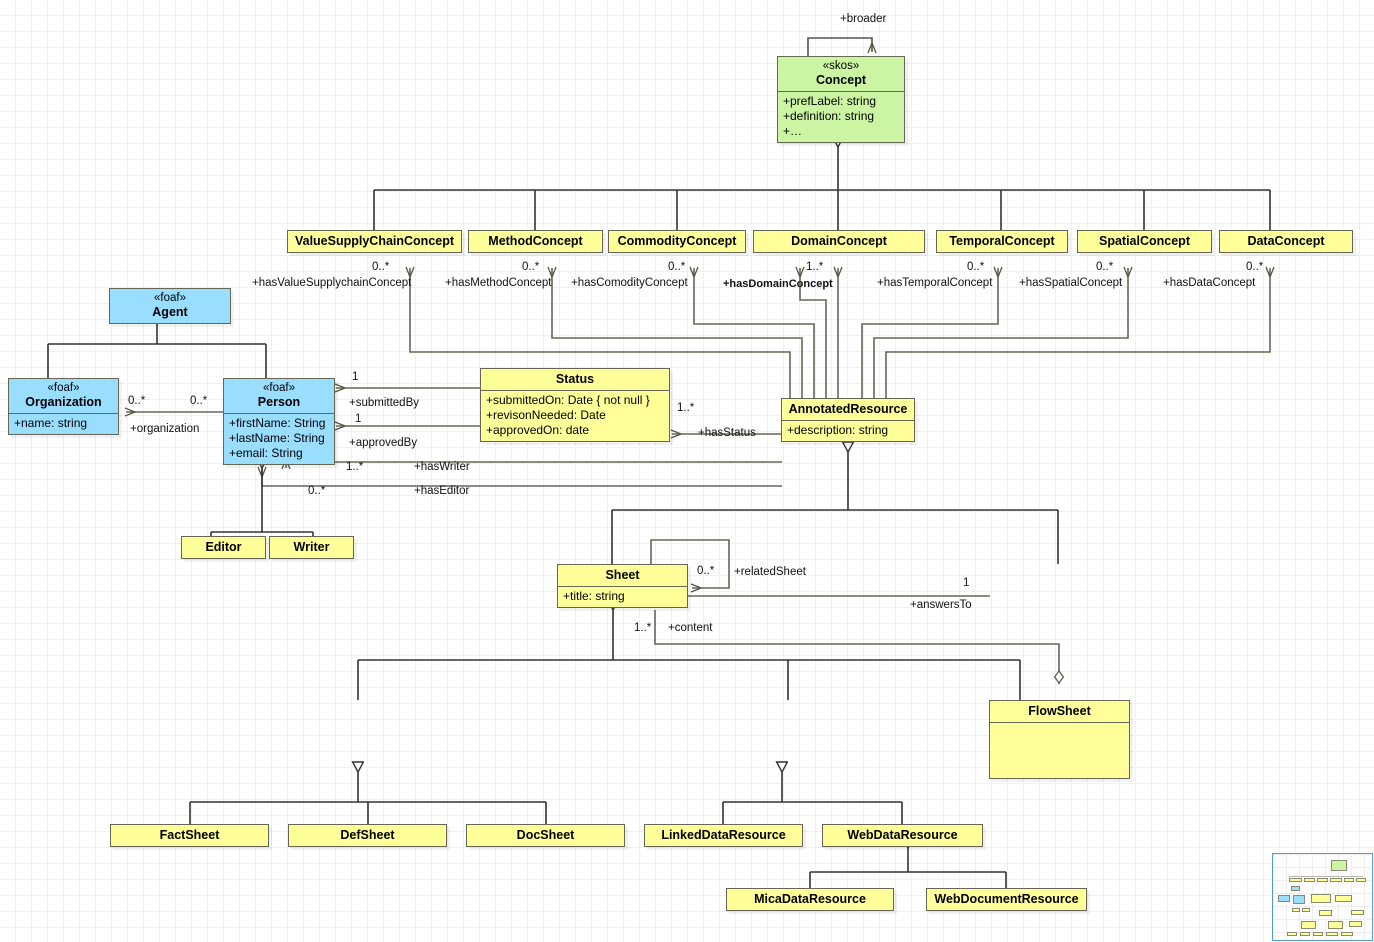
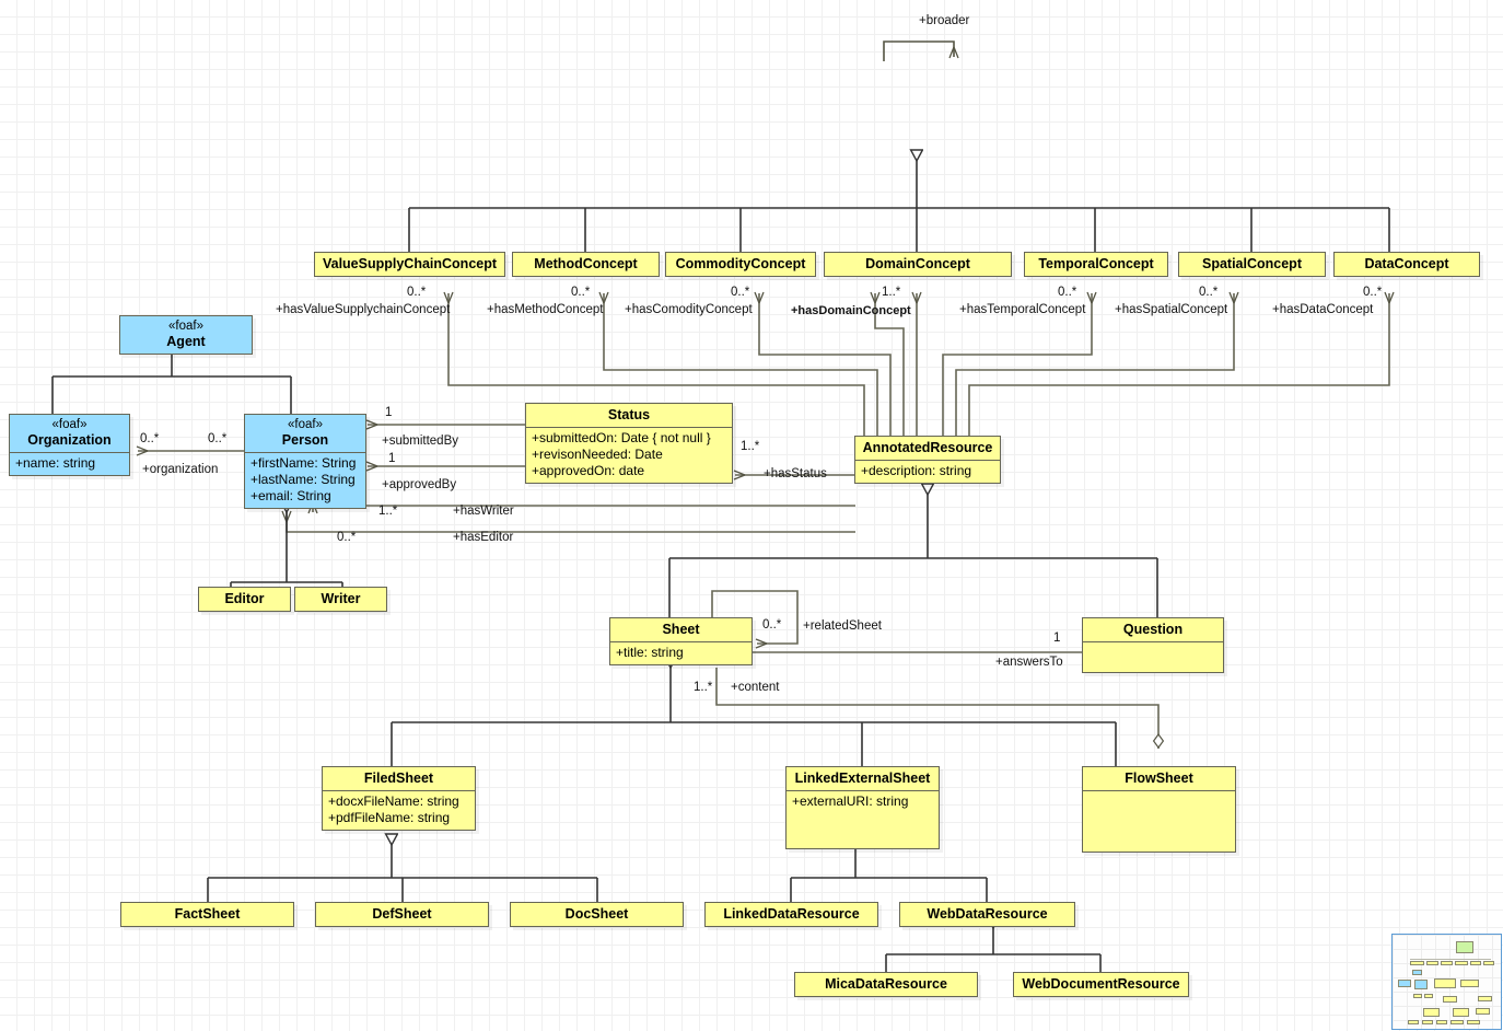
- «skos»
- Concept
- +prefLabel: string
- +definition: string
- +…
  ValueSupplyChainConcept
  MethodConcept
  CommodityConcept
  DomainConcept
  TemporalConcept
  SpatialConcept
  DataConcept
  «foaf»
  Agent
  «foaf»
  Organization
  +name: string
  «foaf»
  Person
  +firstName: String
  +lastName: String
  +email: String
  Status
  +submittedOn: Date { not null }
  +revisonNeeded: Date
  +approvedOn: date
  AnnotatedResource
  +description: string
  Editor
  Writer
  Sheet
  +title: string
+ Question
+ FiledSheet
+ +docxFileName: string
+ +pdfFileName: string
+ LinkedExternalSheet
+ +externalURI: string
  FlowSheet
  FactSheet
  DefSheet
  DocSheet
  LinkedDataResource
  WebDataResource
  MicaDataResource
  WebDocumentResource
  +broader
  0..*
  +hasValueSupplychainConcept
  0..*
  +hasMethodConcept
  0..*
  +hasComodityConcept
  1..*
  +hasDomainConcept
  0..*
  +hasTemporalConcept
  0..*
  +hasSpatialConcept
  0..*
  +hasDataConcept
  0..*
  0..*
  +organization
  1
  +submittedBy
  1
  +approvedBy
  1..*
  +hasStatus
  1..*
  +hasWriter
  0..*
  +hasEditor
  0..*
  +relatedSheet
  1
  +answersTo
  1..*
  +content
